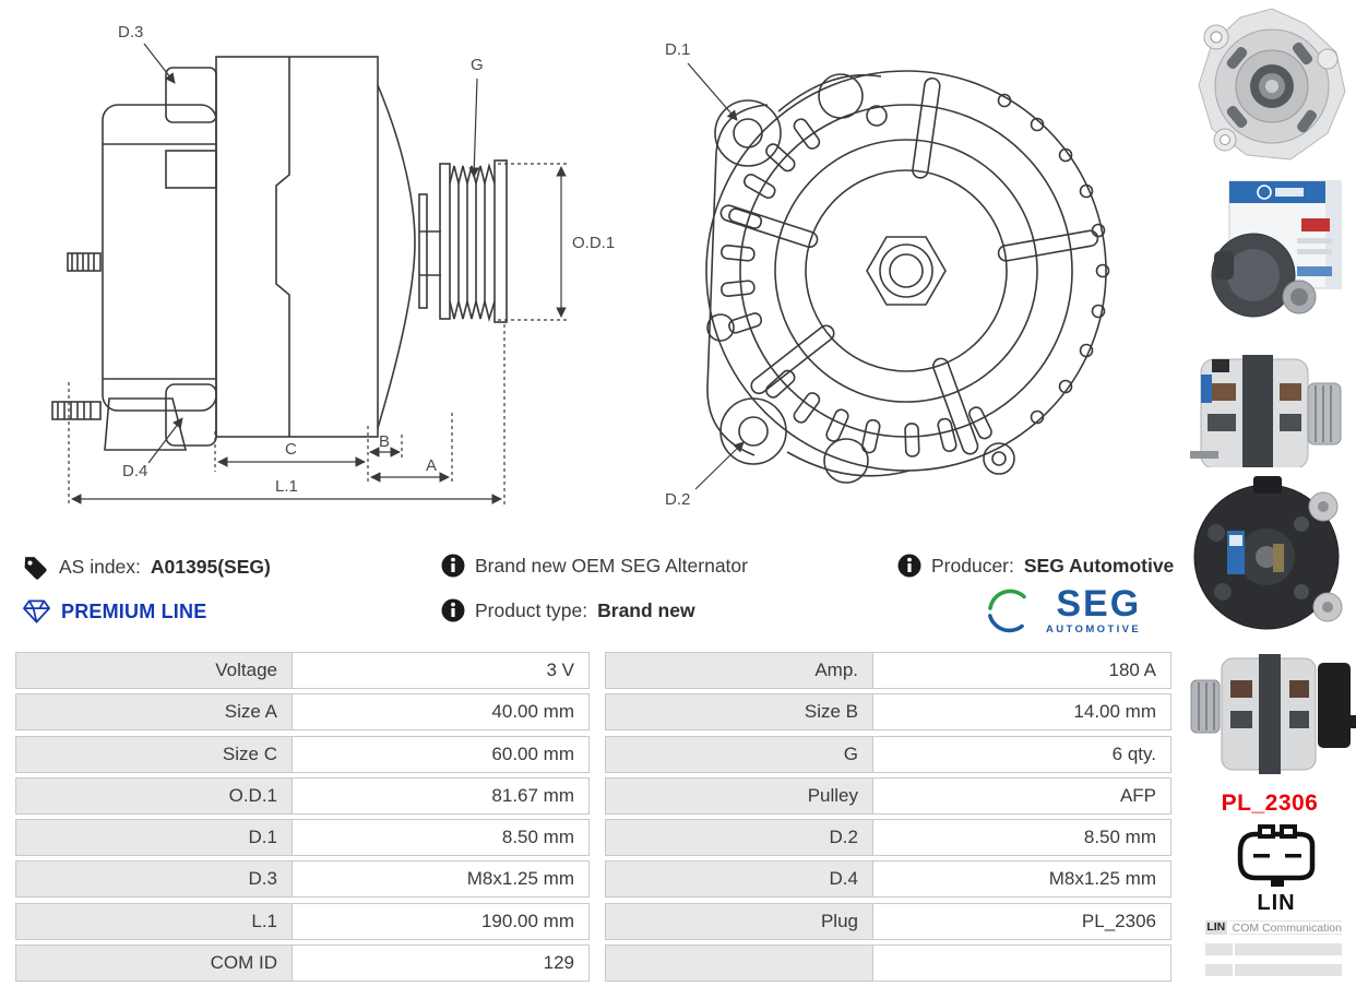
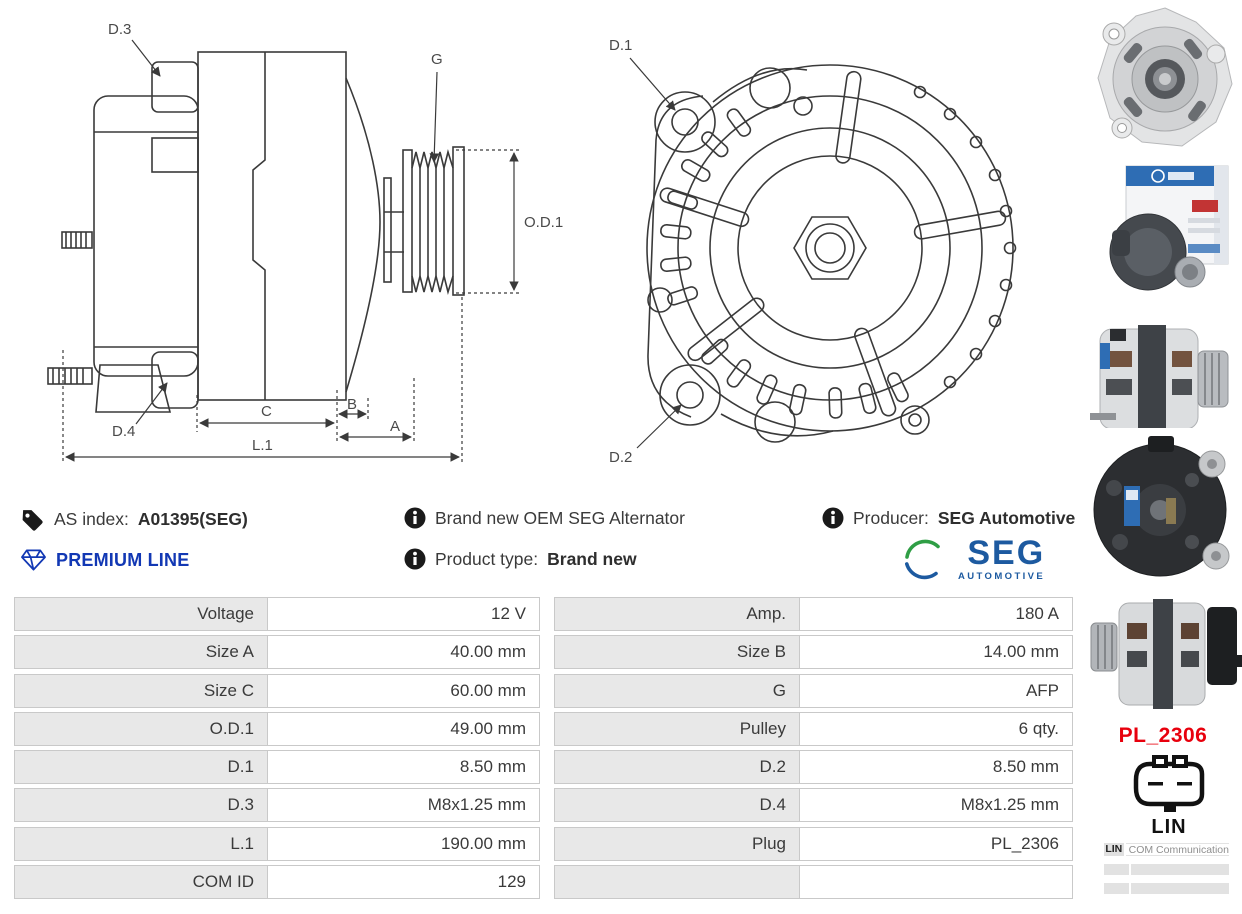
  D.3
  G
  O.D.1
  D.4
  C
  B
  A
  L.1
  D.1
  D.2
  AS index:
  A01395(SEG)
  PREMIUM LINE
  Brand new OEM SEG Alternator
  Product type:
  Brand new
  Producer:
  SEG Automotive
  SEG
  AUTOMOTIVE
  Voltage
- 3 V
+ 12 V
  Amp.
  180 A
  Size A
  40.00 mm
  Size B
  14.00 mm
  Size C
  60.00 mm
  G
- 6 qty.
+ AFP
  O.D.1
- 81.67 mm
+ 49.00 mm
  Pulley
- AFP
+ 6 qty.
  D.1
  8.50 mm
  D.2
  8.50 mm
  D.3
  M8x1.25 mm
  D.4
  M8x1.25 mm
  L.1
  190.00 mm
  Plug
  PL_2306
  COM ID
  129
  PL_2306
  LIN
  LIN
  COM Communication
